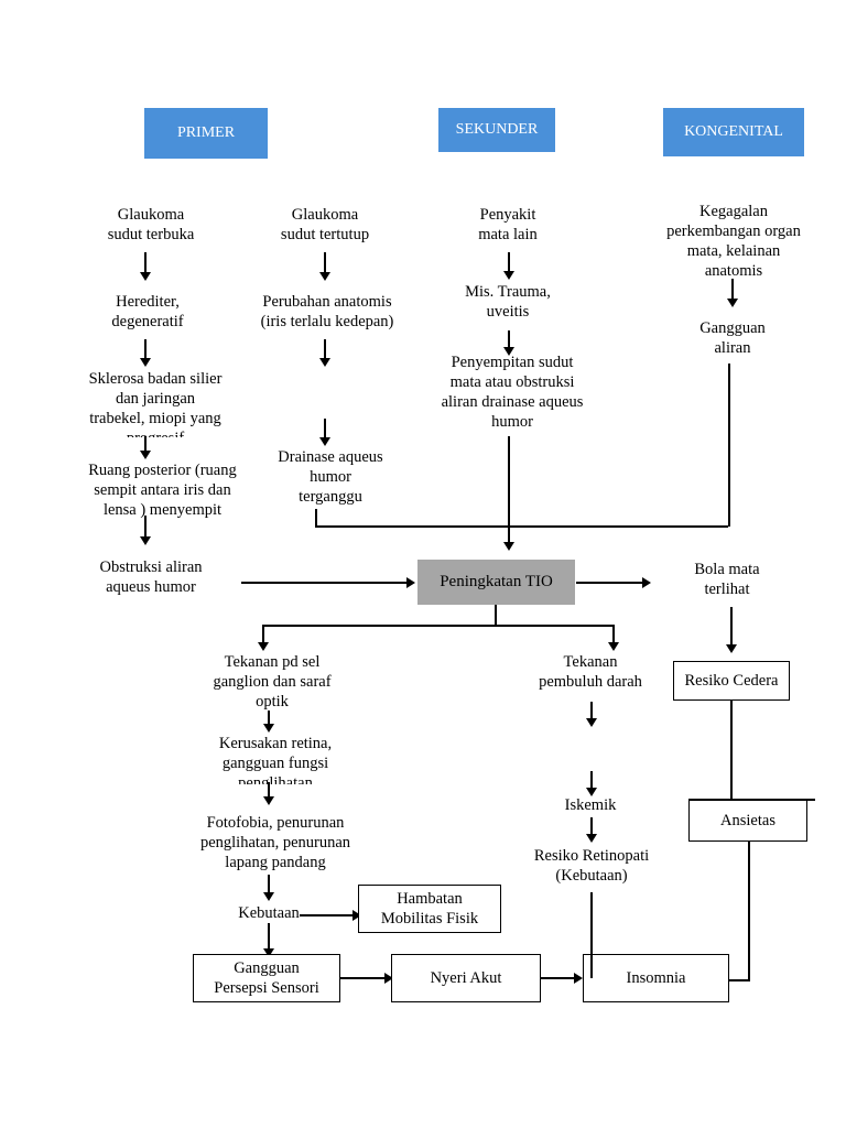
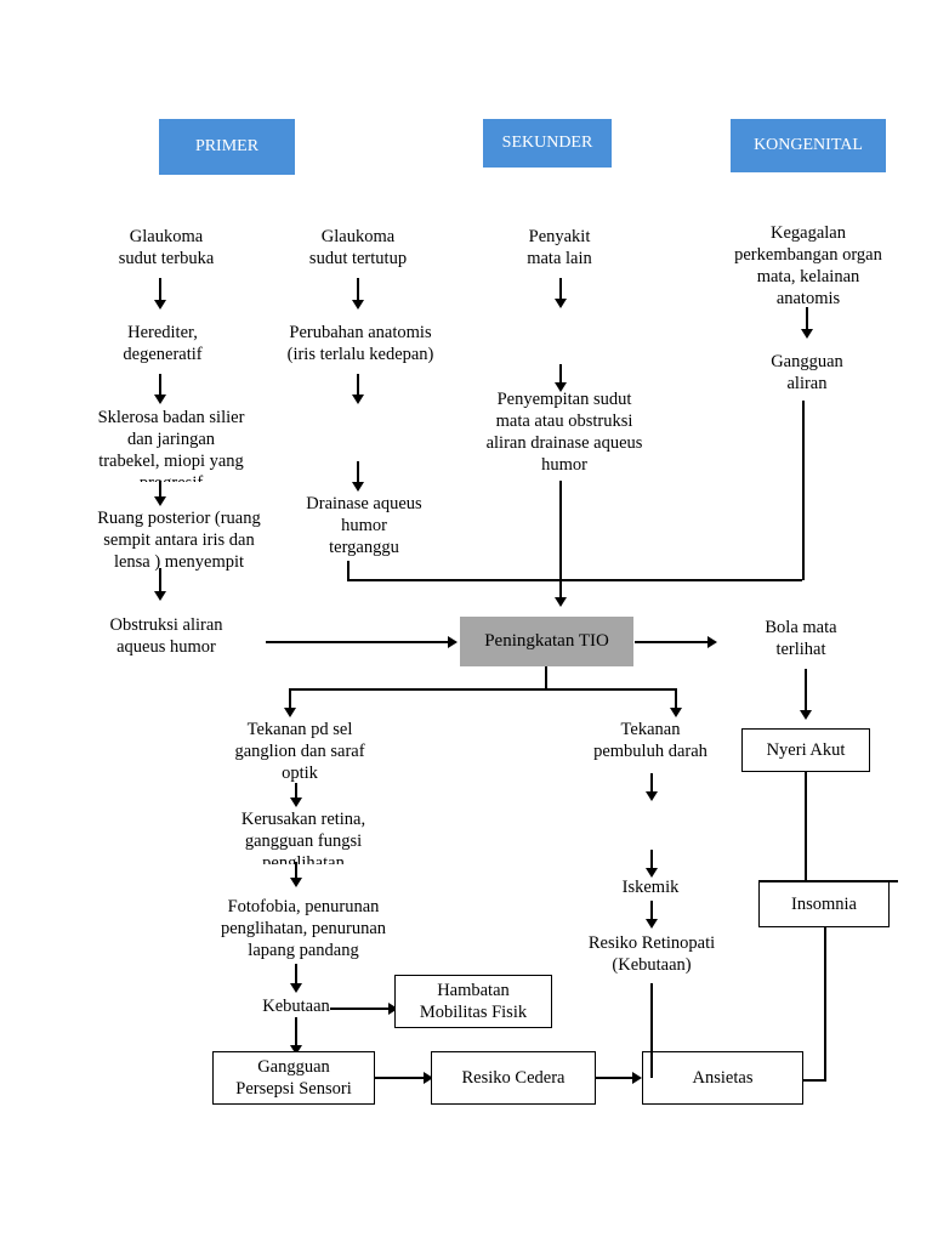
  PRIMER
  SEKUNDER
  KONGENITAL
  Glaukoma
  sudut terbuka
  Herediter,
  degeneratif
  Sklerosa badan silier
  dan jaringan
  trabekel, miopi yang
  Ruang posterior (ruang
  sempit antara iris dan
  lensa ) menyempit
  Obstruksi aliran
  aqueus humor
  Glaukoma
  sudut tertutup
  Perubahan anatomis
  (iris terlalu kedepan)
  Drainase aqueus
  humor
  terganggu
  Penyakit
  mata lain
- Mis. Trauma,
- uveitis
  Penyempitan sudut
  mata atau obstruksi
  aliran drainase aqueus
  humor
  Kegagalan
  perkembangan organ
  mata, kelainan
  anatomis
  Gangguan
  aliran
  Peningkatan TIO
  Bola mata
  terlihat
- Resiko Cedera
+ Nyeri Akut
- Ansietas
+ Insomnia
  Tekanan pd sel
  ganglion dan saraf
  optik
  Kerusakan retina,
  gangguan fungsi
  penglihatan
  Fotofobia, penurunan
  penglihatan, penurunan
  lapang pandang
  Kebutaan
  Hambatan
  Mobilitas Fisik
  Gangguan
  Persepsi Sensori
- Nyeri Akut
+ Resiko Cedera
- Insomnia
+ Ansietas
  Tekanan
  pembuluh darah
  Iskemik
  Resiko Retinopati
  (Kebutaan)
